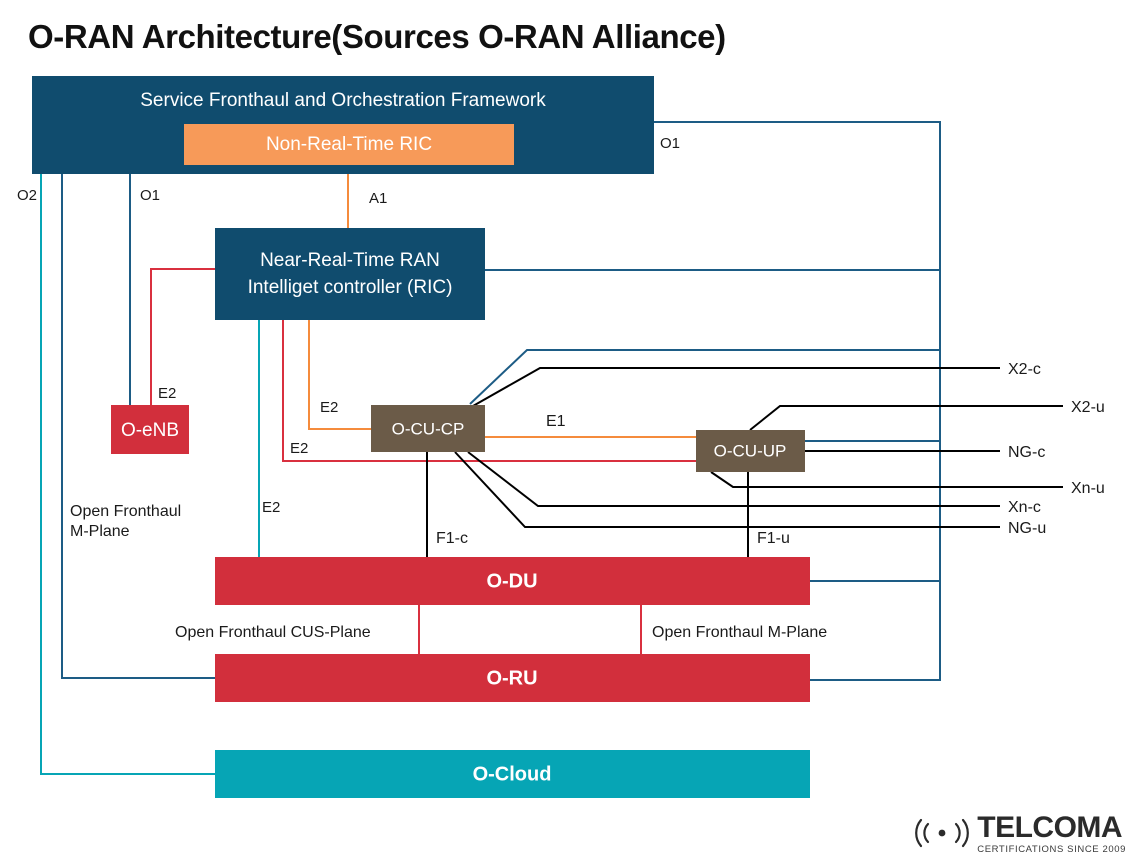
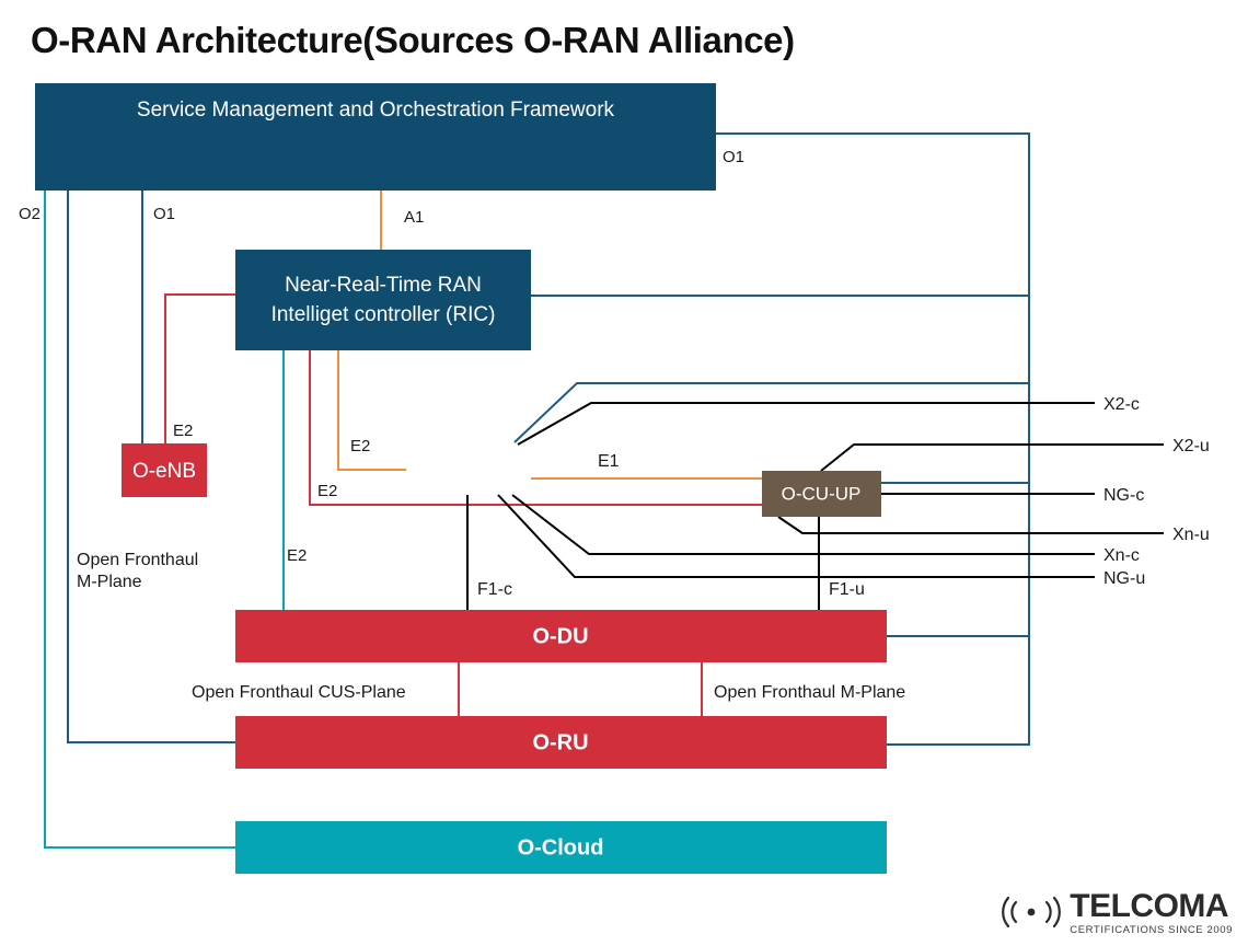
  O-RAN Architecture(Sources O-RAN Alliance)
- Service Fronthaul and Orchestration Framework
+ Service Management and Orchestration Framework
- Non-Real-Time RIC
  Near-Real-Time RAN
  Intelliget controller (RIC)
  O-eNB
- O-CU-CP
  O-CU-UP
  O-DU
  O-RU
  O-Cloud
  O1
  O1
  O2
  A1
  E2
  E2
  E2
  E2
  E1
  F1-c
  F1-u
  Open Fronthaul
  M-Plane
  Open Fronthaul CUS-Plane
  Open Fronthaul M-Plane
  X2-c
  X2-u
  NG-c
  Xn-u
  Xn-c
  NG-u
  TELCOMA
  CERTIFICATIONS SINCE 2009
